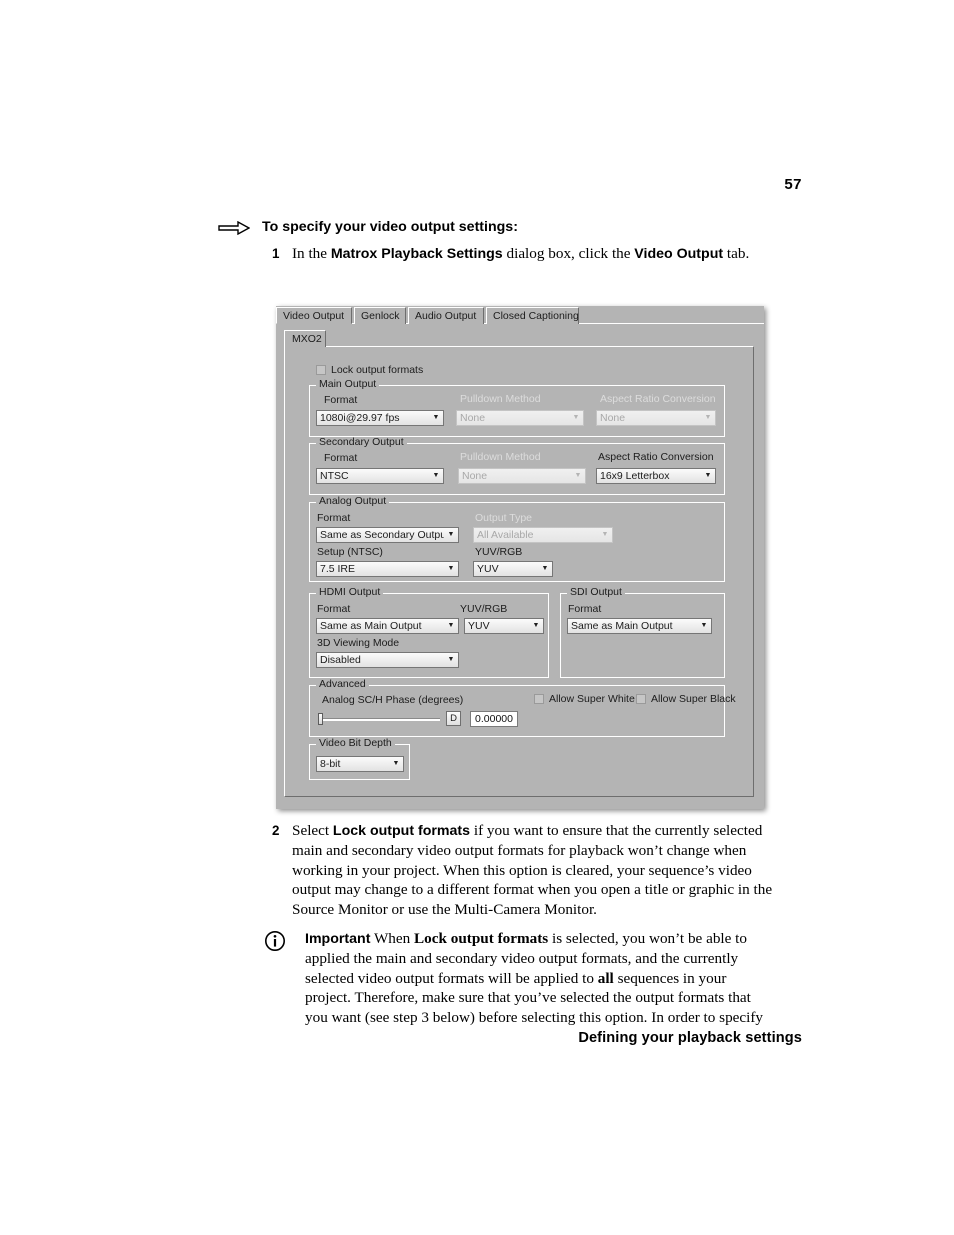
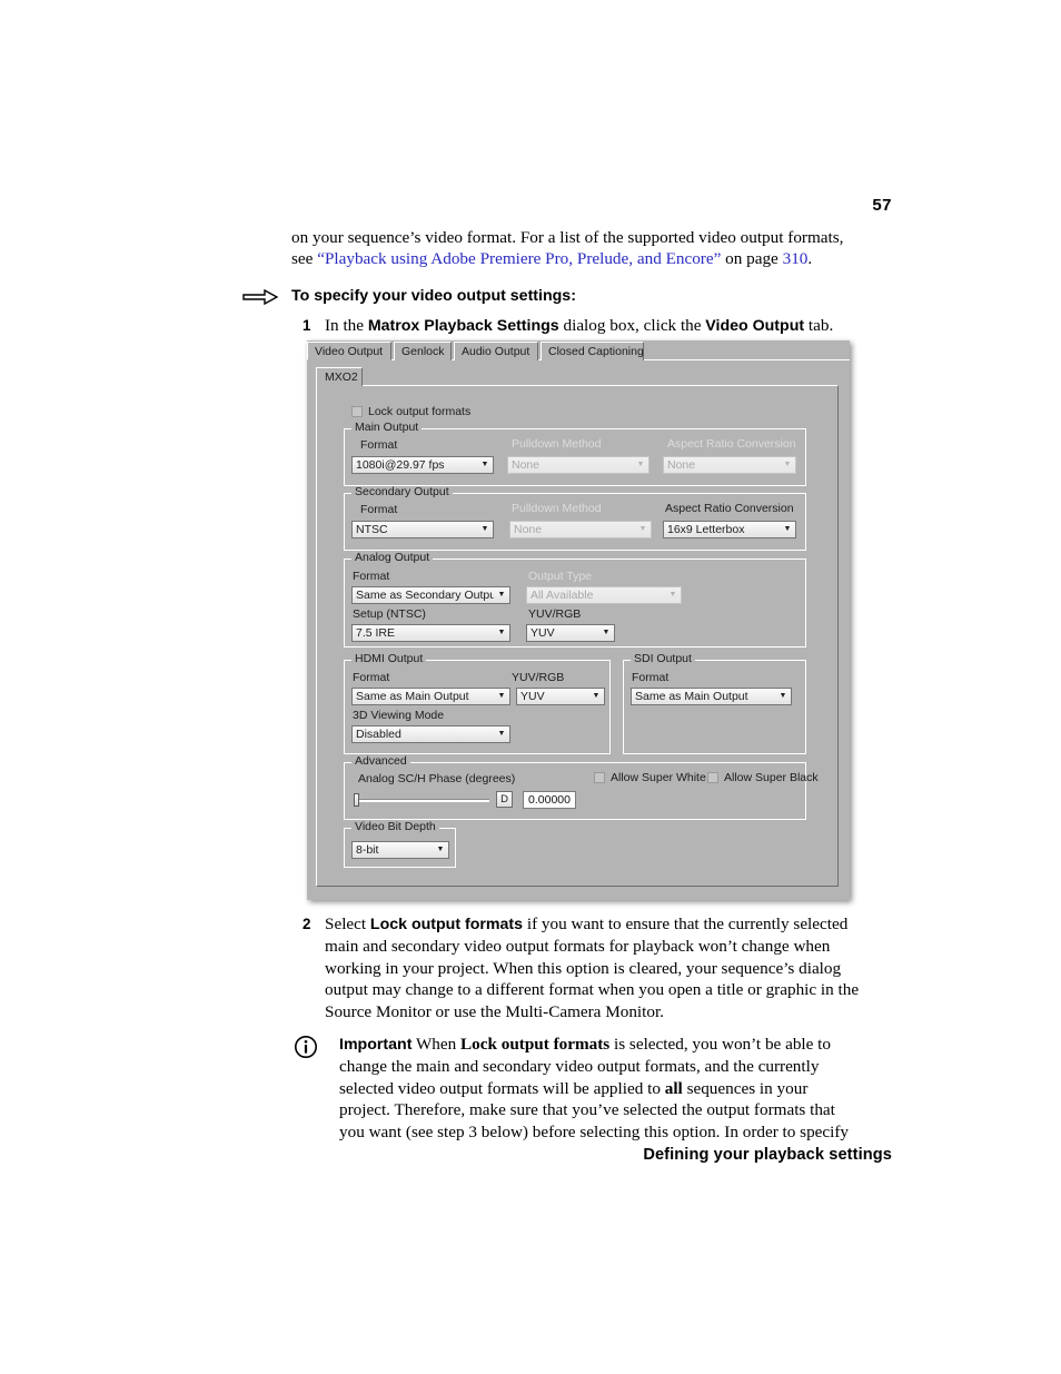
  57
+ on your sequence’s video format. For a list of the supported video output formats, see “Playback using Adobe Premiere Pro, Prelude, and Encore” on page 310.
  To specify your video output settings:
  1
  In the Matrox Playback Settings dialog box, click the Video Output tab.
  Video Output
  Genlock
  Audio Output
  Closed Captioning
  MXO2
  Lock output formats
  Main Output
  Format
  Pulldown Method
  Aspect Ratio Conversion
  1080i@29.97 fps
  None
  None
  Secondary Output
  Format
  Pulldown Method
  Aspect Ratio Conversion
  NTSC
  None
  16x9 Letterbox
  Analog Output
  Format
  Output Type
  Same as Secondary Outpu
  All Available
  Setup (NTSC)
  YUV/RGB
  7.5 IRE
  YUV
  HDMI Output
  Format
  YUV/RGB
  Same as Main Output
  YUV
  3D Viewing Mode
  Disabled
  SDI Output
  Format
  Same as Main Output
  Advanced
  Analog SC/H Phase (degrees)
  D
  0.00000
  Allow Super White
  Allow Super Black
  Video Bit Depth
  8-bit
  2
- Select Lock output formats if you want to ensure that the currently selected main and secondary video output formats for playback won’t change when working in your project. When this option is cleared, your sequence’s video output may change to a different format when you open a title or graphic in the Source Monitor or use the Multi-Camera Monitor.
+ Select Lock output formats if you want to ensure that the currently selected main and secondary video output formats for playback won’t change when working in your project. When this option is cleared, your sequence’s dialog output may change to a different format when you open a title or graphic in the Source Monitor or use the Multi-Camera Monitor.
- Important When Lock output formats is selected, you won’t be able to applied the main and secondary video output formats, and the currently selected video output formats will be applied to all sequences in your project. Therefore, make sure that you’ve selected the output formats that you want (see step 3 below) before selecting this option. In order to specify
+ Important When Lock output formats is selected, you won’t be able to change the main and secondary video output formats, and the currently selected video output formats will be applied to all sequences in your project. Therefore, make sure that you’ve selected the output formats that you want (see step 3 below) before selecting this option. In order to specify
  Defining your playback settings
